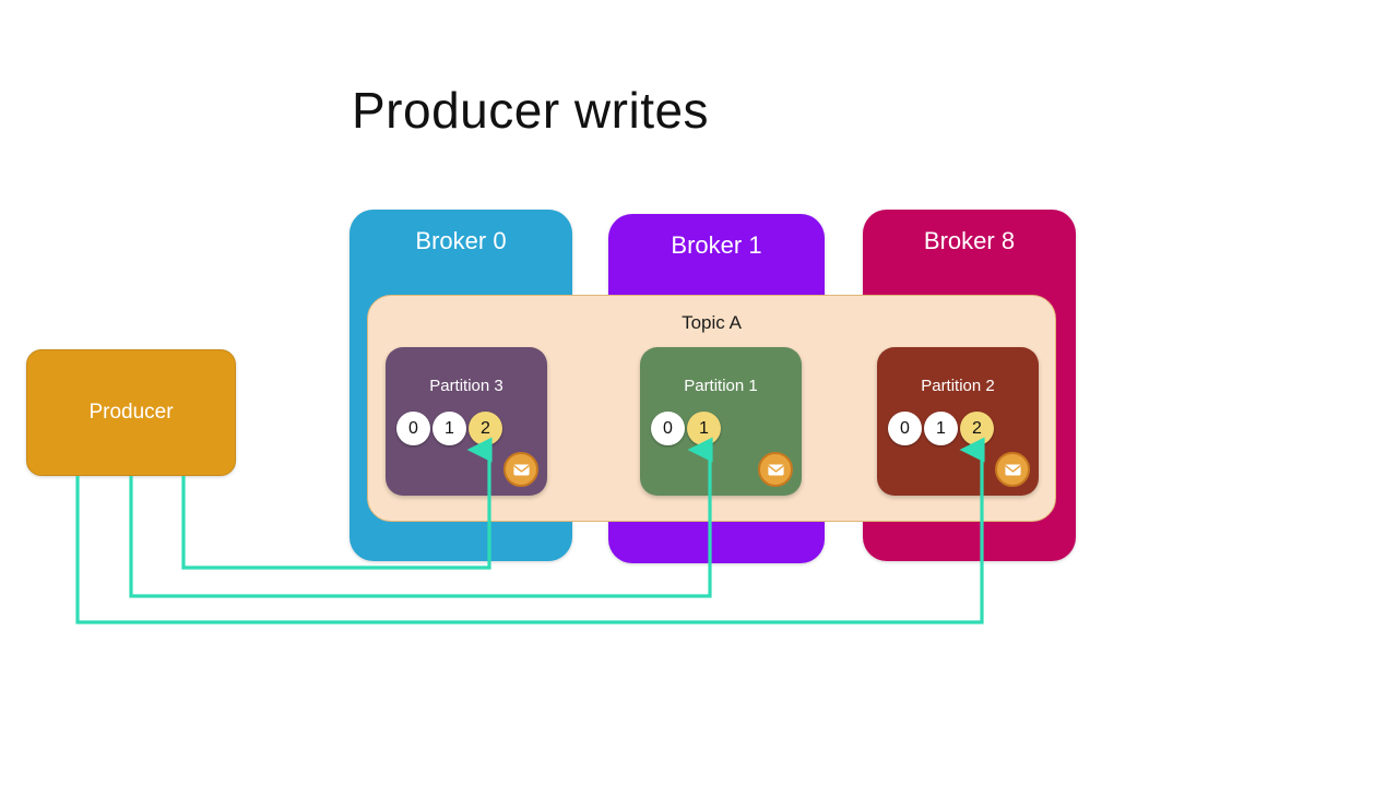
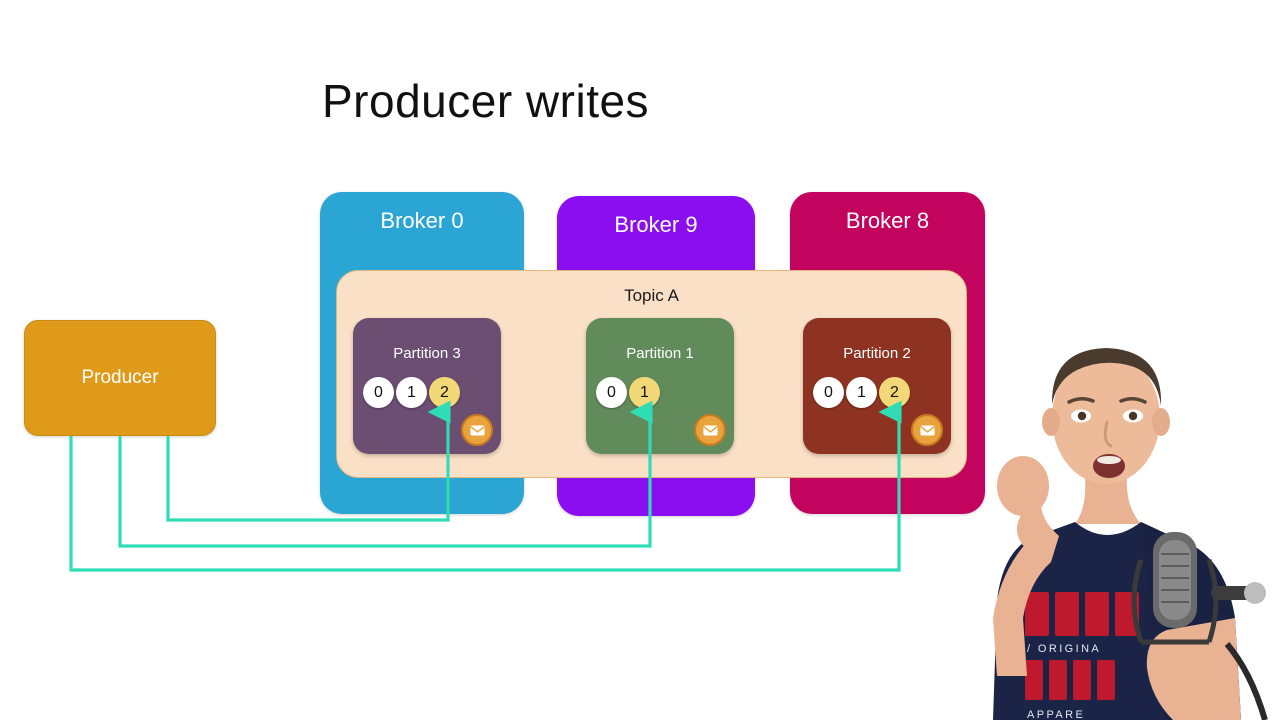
  Producer writes
  Broker 0
- Broker 1
+ Broker 9
  Broker 8
  Topic A
  Partition 3
  0
  1
  2
  Partition 1
  0
  1
  Partition 2
  0
  1
  2
  Producer
+ / ORIGINA
+ APPARE
